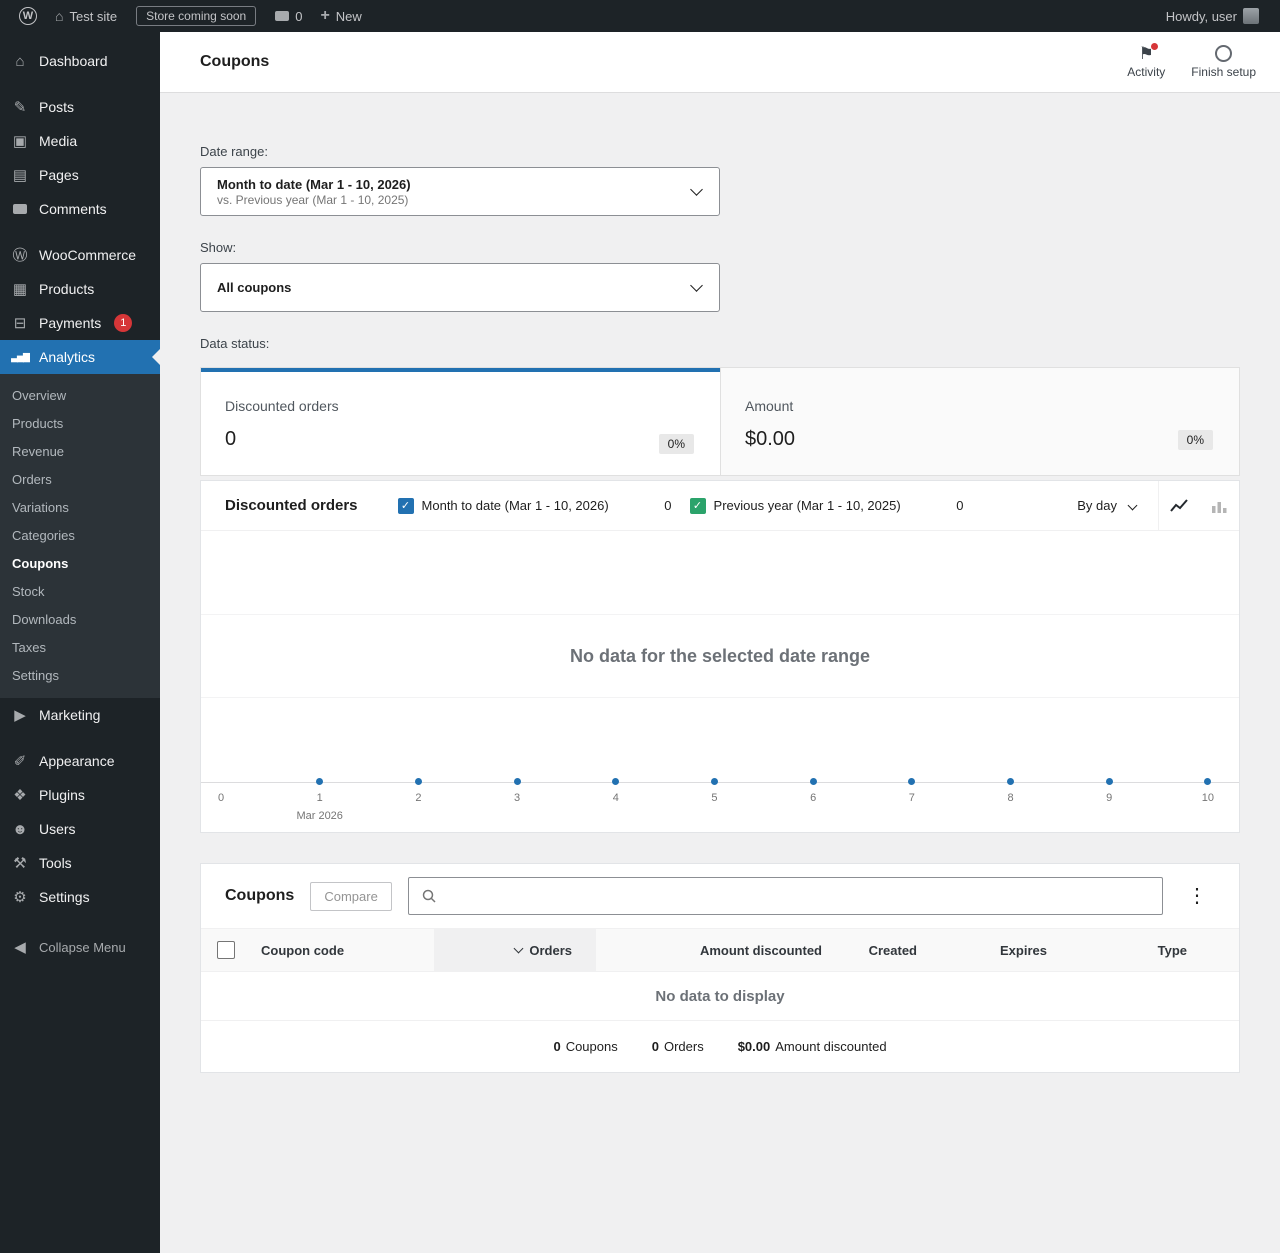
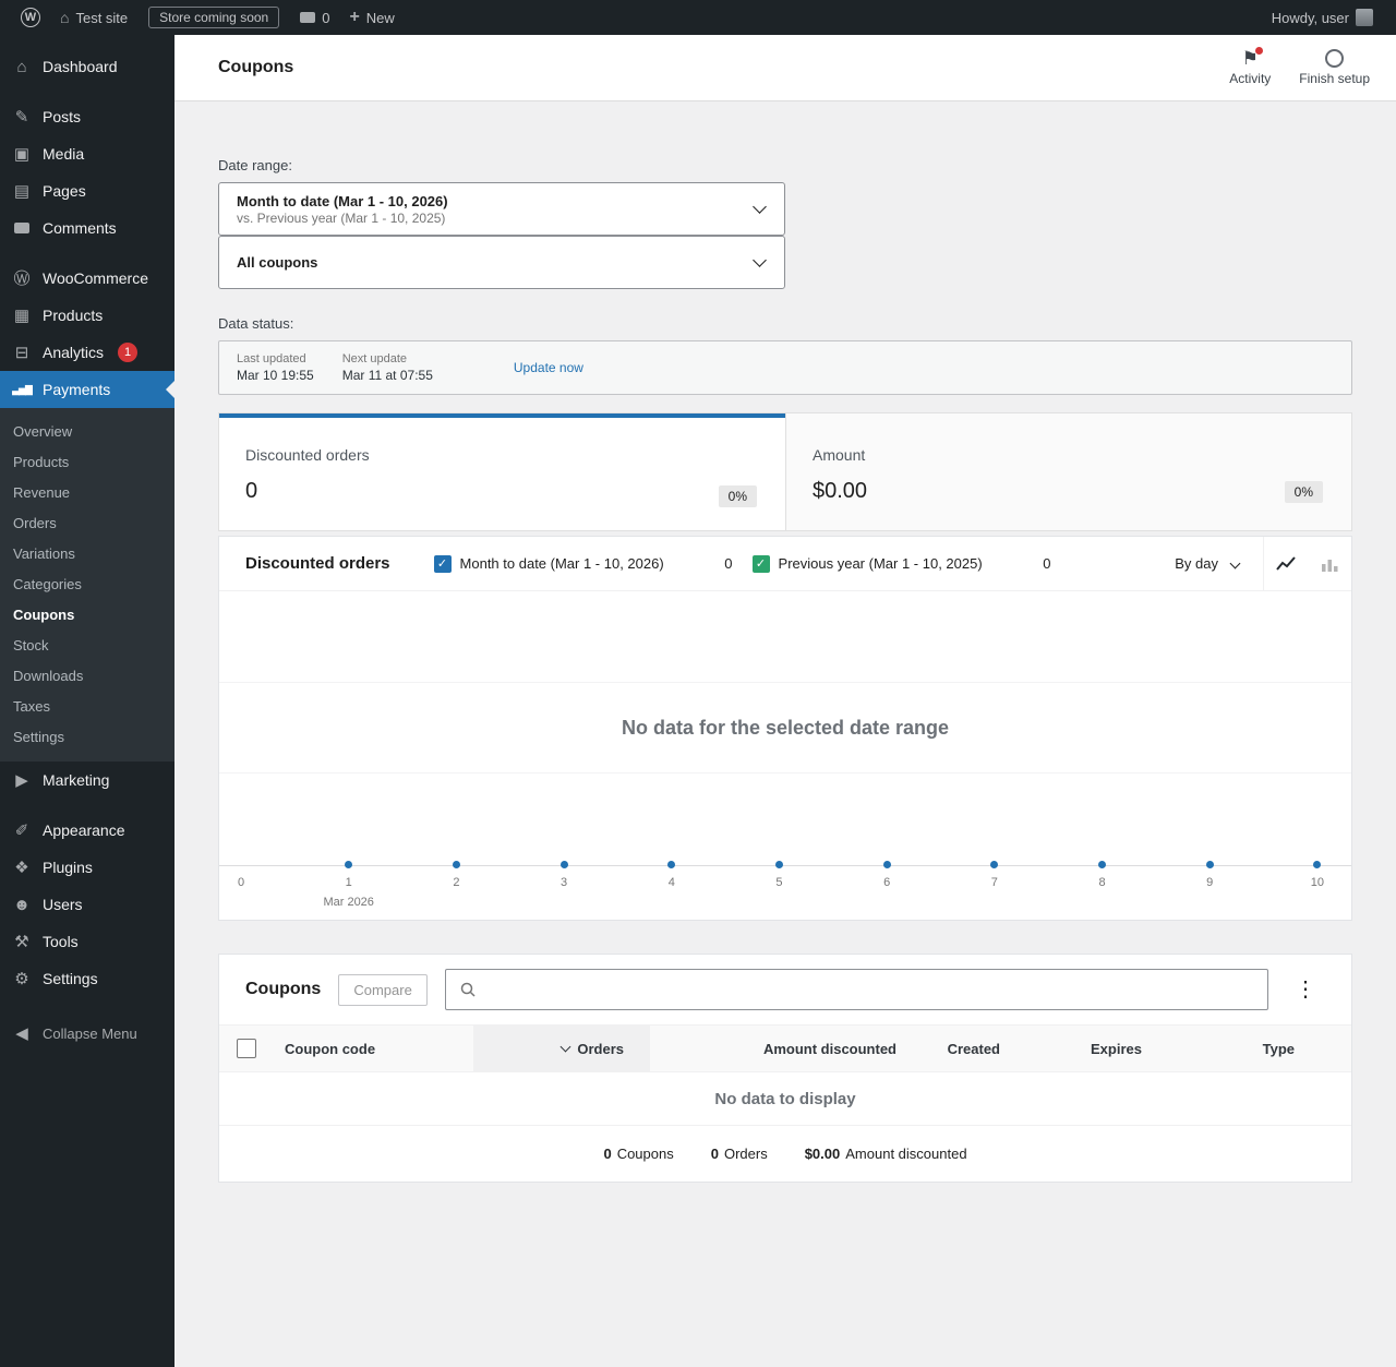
  W
  ⌂
  Test site
  Store coming soon
  0
  +
  New
  Howdy, user
  ⌂
  Dashboard
  ✎
  Posts
  ▣
  Media
  ▤
  Pages
  Comments
  Ⓦ
  WooCommerce
  ▦
  Products
  ⊟
- Payments
+ Analytics
  1
  ▃▅▇
- Analytics
+ Payments
  Overview
  Products
  Revenue
  Orders
  Variations
  Categories
  Coupons
  Stock
  Downloads
  Taxes
  Settings
  ▶
  Marketing
  ✐
  Appearance
  ❖
  Plugins
  ☻
  Users
  ⚒
  Tools
  ⚙
  Settings
  ◀
  Collapse Menu
  Coupons
  ⚑
  Activity
  Finish setup
  Date range:
  Month to date (Mar 1 - 10, 2026)
  vs. Previous year (Mar 1 - 10, 2025)
- Show:
  All coupons
  Data status:
+ Last updated
+ Mar 10 19:55
+ Next update
+ Mar 11 at 07:55
+ Update now
  Discounted orders
  0
  0%
  Amount
  $0.00
  0%
  Discounted orders
  ✓
  Month to date (Mar 1 - 10, 2026)
  0
  ✓
  Previous year (Mar 1 - 10, 2025)
  0
  By day
  No data for the selected date range
  0
  1
  Mar 2026
  2
  3
  4
  5
  6
  7
  8
  9
  10
  Coupons
  Compare
  ⋮
  Coupon code
  Orders
  Amount discounted
  Created
  Expires
  Type
  No data to display
  0
  Coupons
  0
  Orders
  $0.00
  Amount discounted
